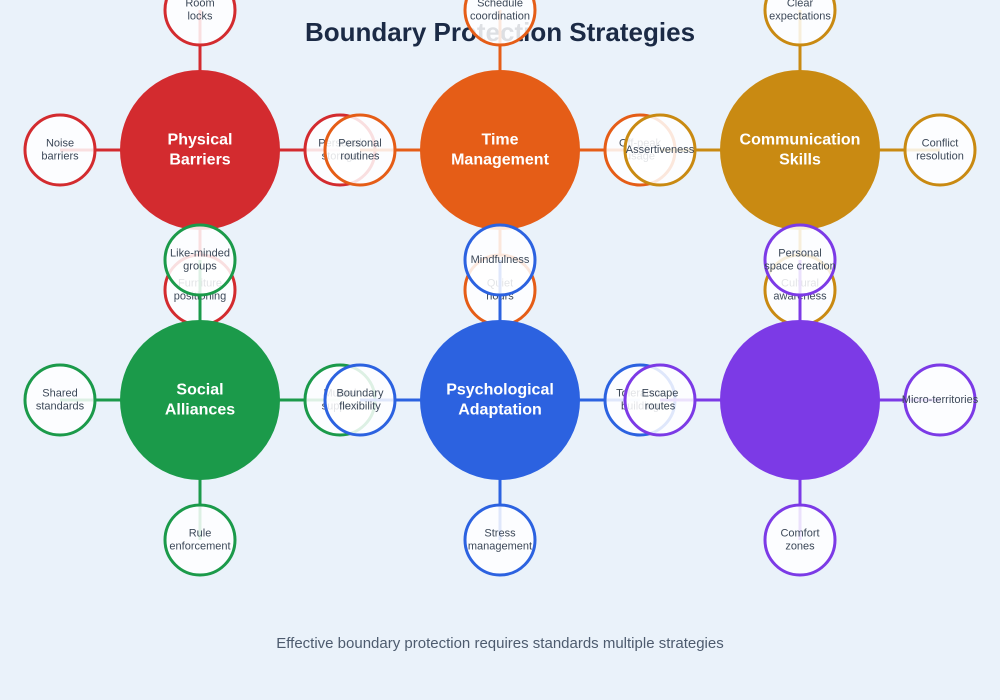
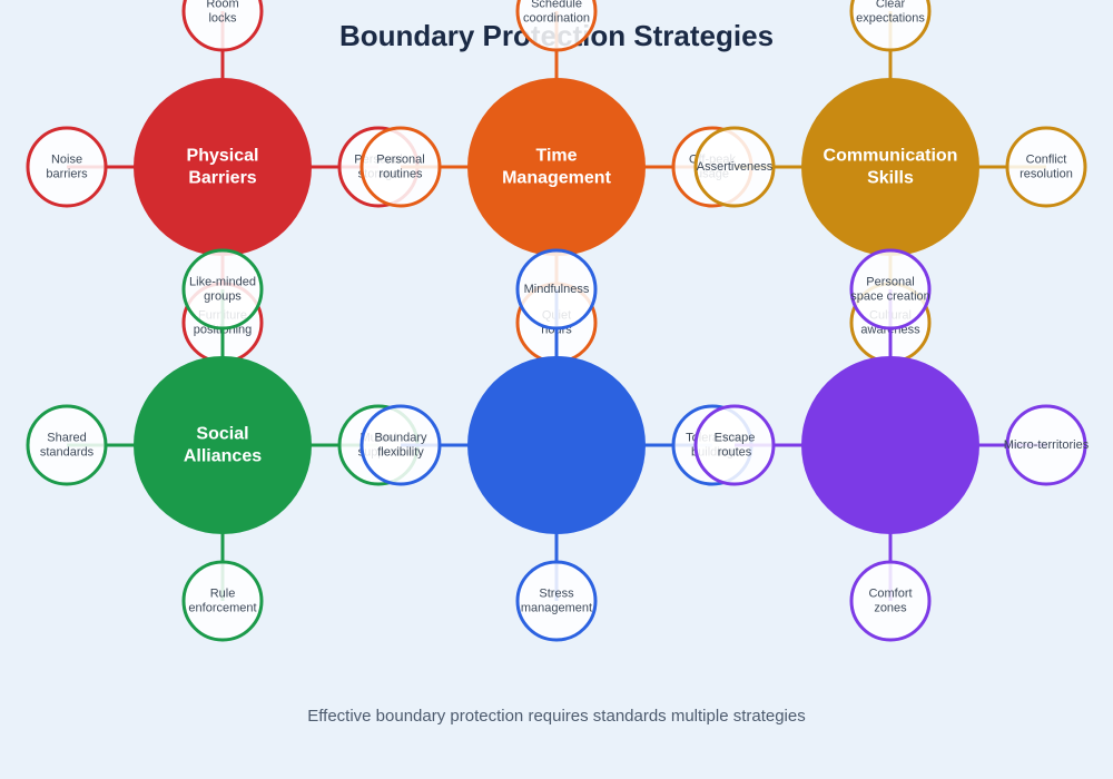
  Boundary Protection Strategies
  Physical Barriers
  Room locks
  Noise barriers
  Personal storage
  Furniture positioning
  Time Management
  Schedule coordination
  Personal routines
  Off-peak usage
  Quiet hours
  Communication Skills
  Clear expectations
  Assertiveness
  Conflict resolution
  Culural awarness
  Social Alliances
  Like-minded groups
  Shared standards
  Mutual support
  Rule enforcement
- Psychological Adaptation
  Mindfulness
  Boundary flexibility
  Tolerance building
  Stress management
  Personal space creation
  Escape routes
  Micro-territories
  Comfort zones
  Effective boundary protection requires standards multiple strategies
